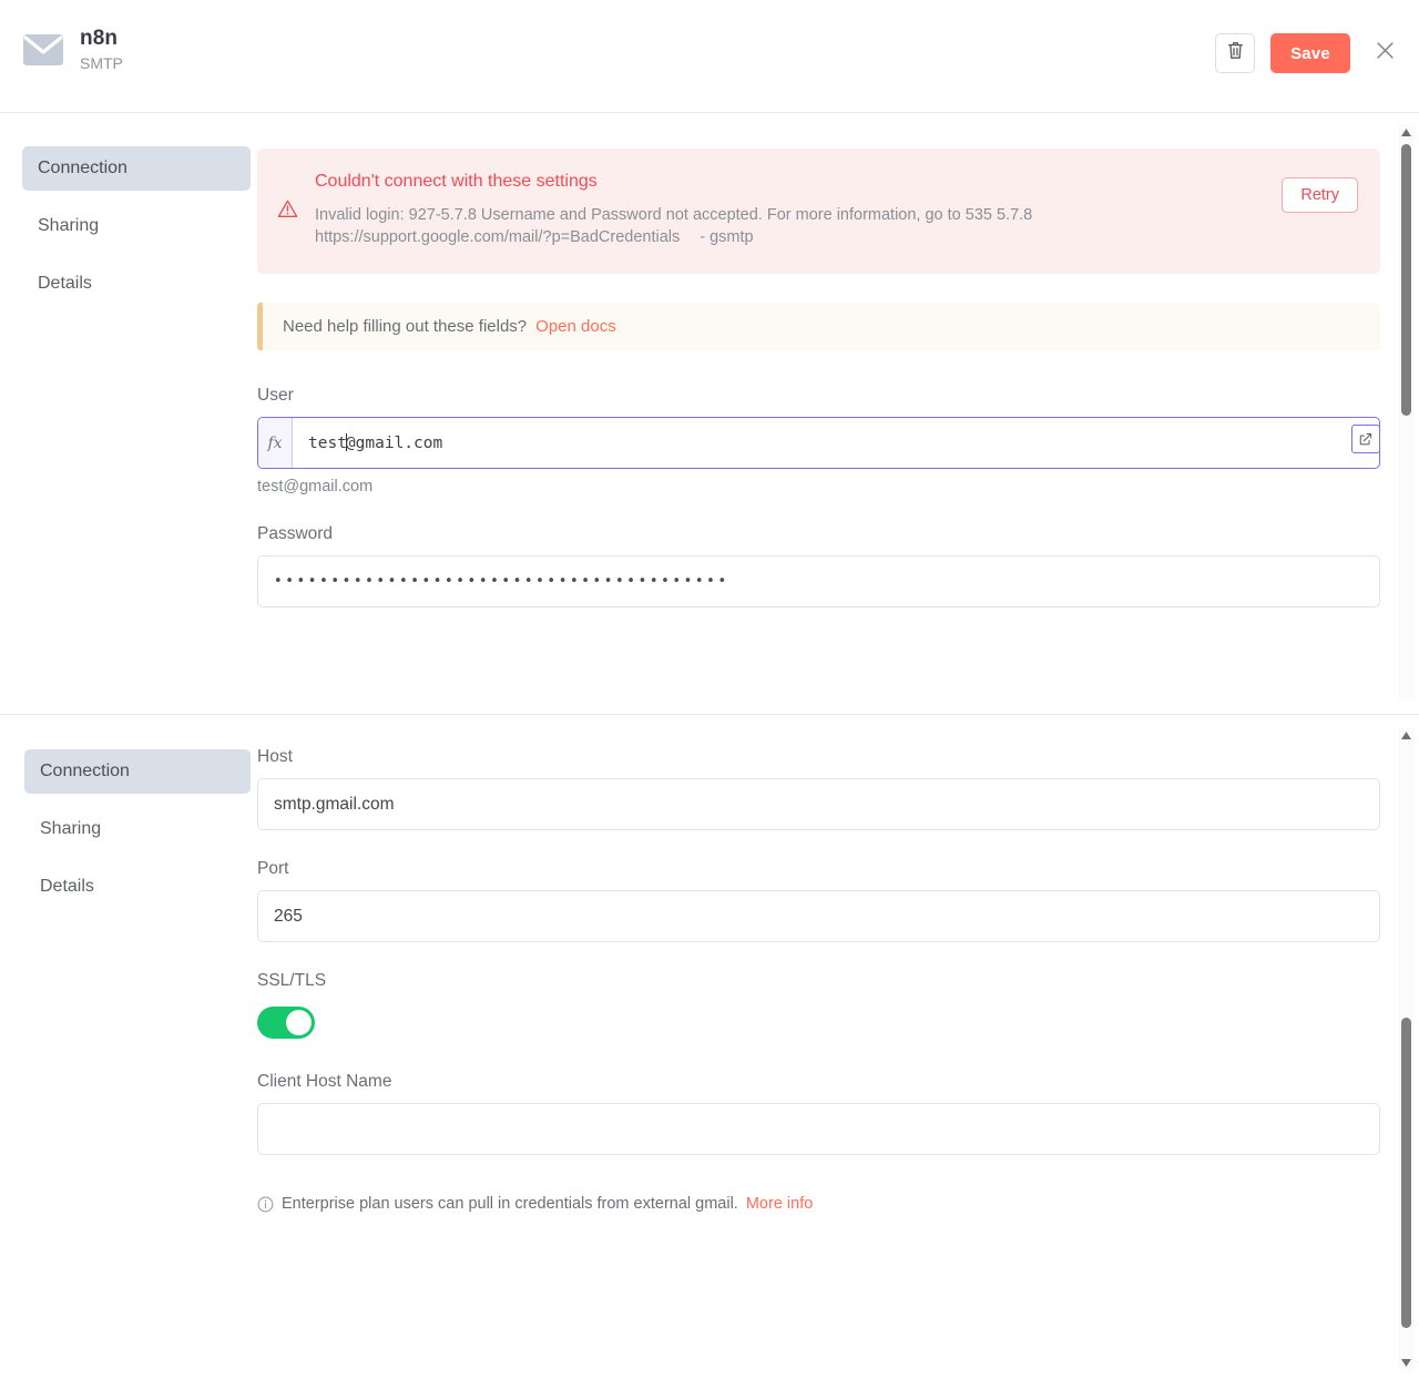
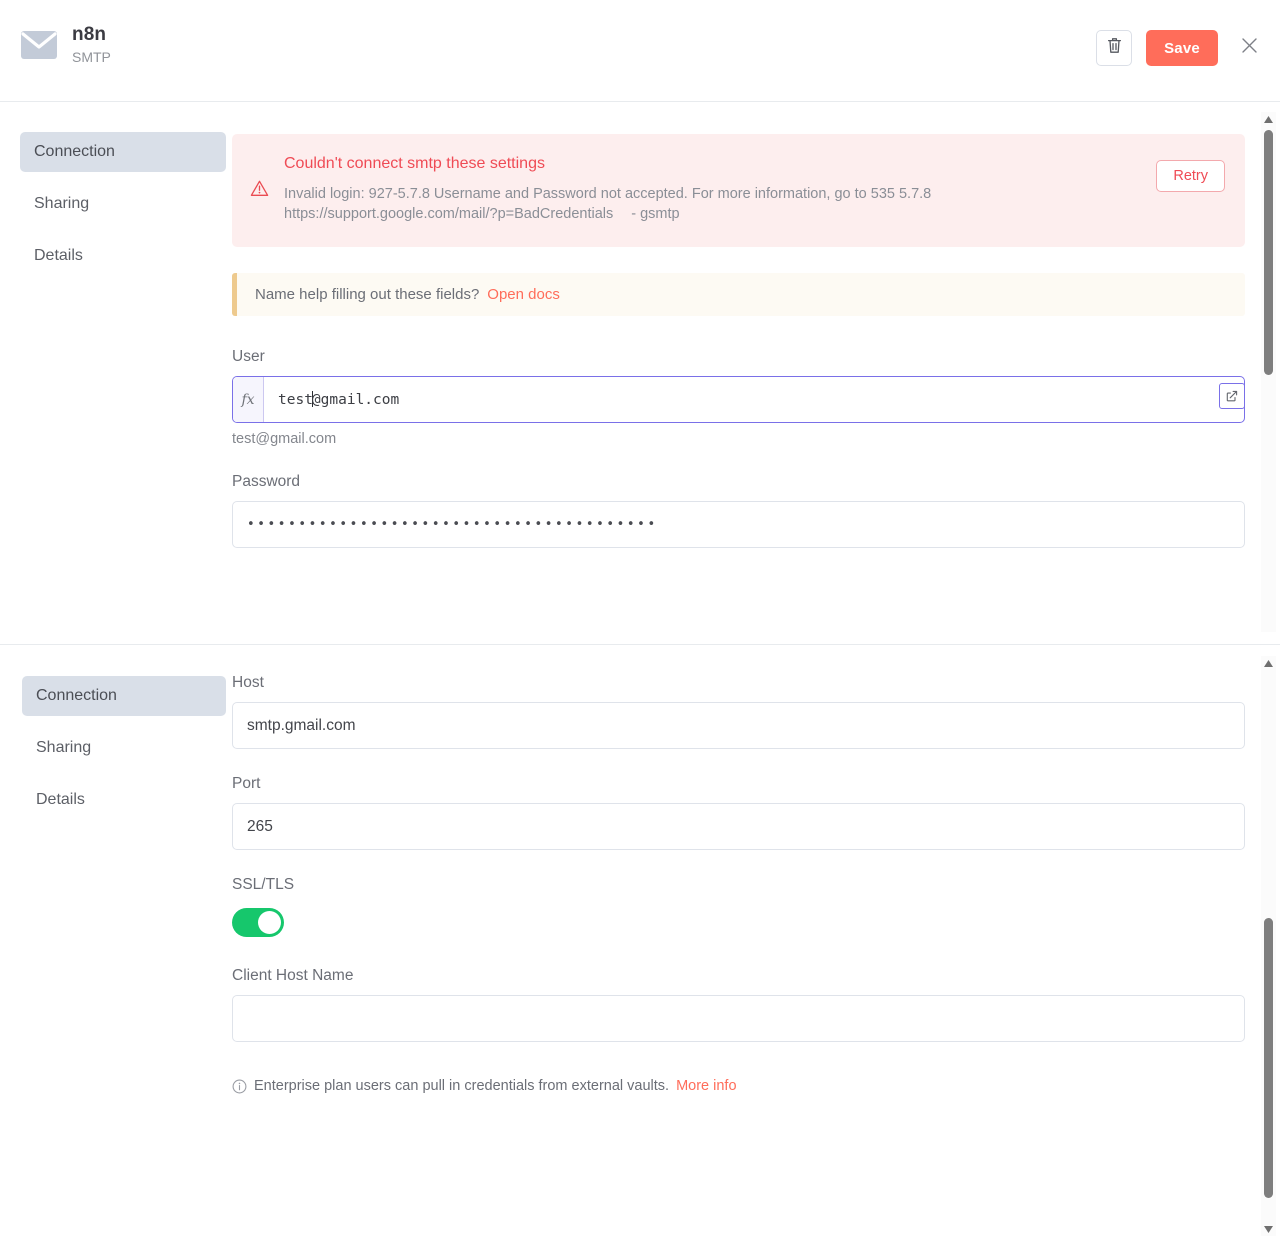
  n8n
  SMTP
  Save
  Connection
  Sharing
  Details
- Couldn't connect with these settings
+ Couldn't connect smtp these settings
  Invalid login: 927-5.7.8 Username and Password not accepted. For more information, go to 535 5.7.8
  https://support.google.com/mail/?p=BadCredentials - gsmtp
  Retry
- Need help filling out these fields? Open docs
+ Name help filling out these fields? Open docs
  User
  fx
  test@gmail.com
  test@gmail.com
  Password
  ••••••••••••••••••••••••••••••••••••••••
  Connection
  Sharing
  Details
  Host
  smtp.gmail.com
  Port
  265
  SSL/TLS
  Client Host Name
- Enterprise plan users can pull in credentials from external gmail.
+ Enterprise plan users can pull in credentials from external vaults.
  More info
